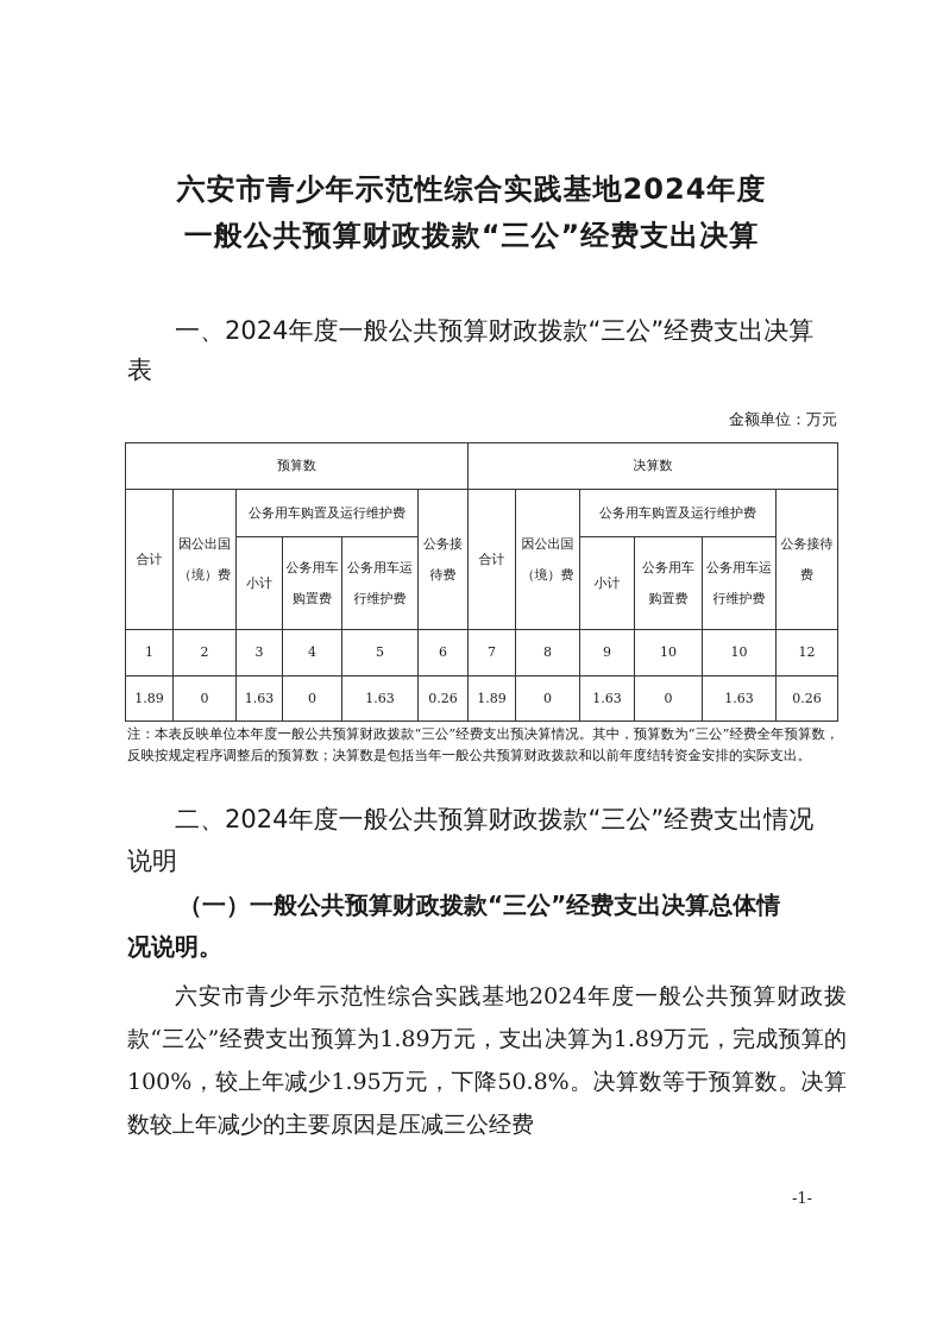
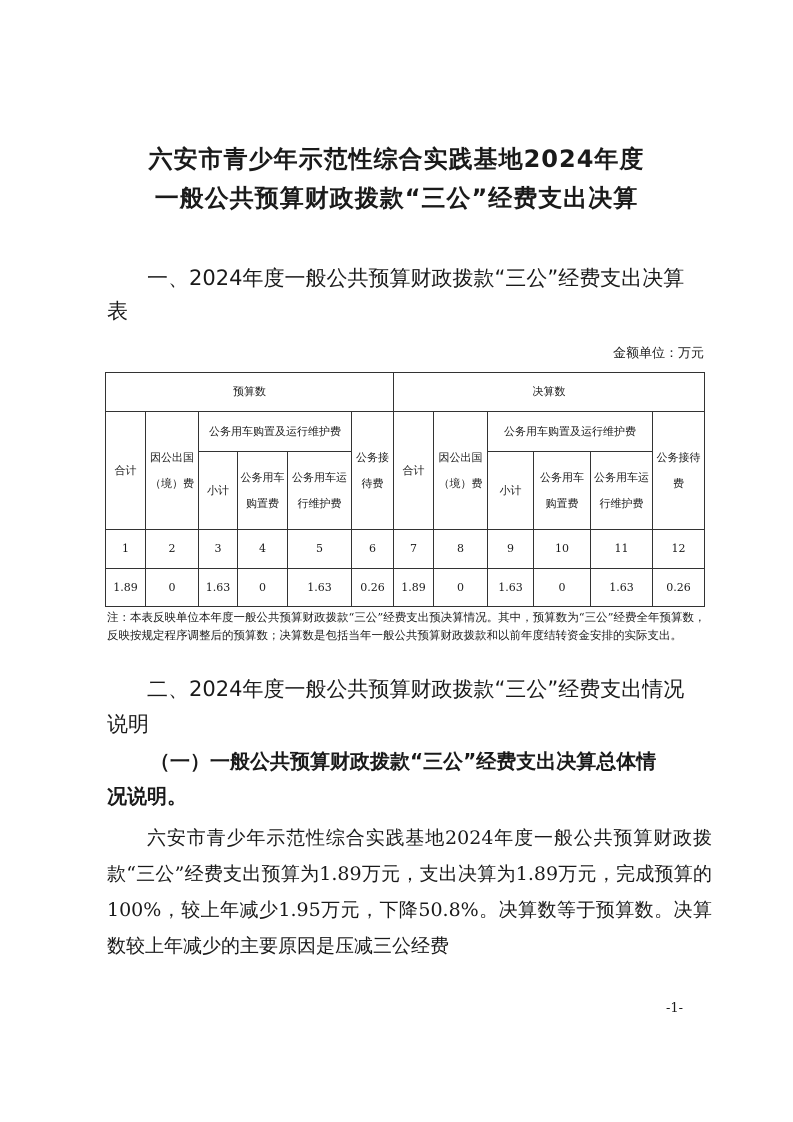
  六安市青少年示范性综合实践基地2024年度
  一般公共预算财政拨款“三公”经费支出决算
  一、2024年度一般公共预算财政拨款“三公”经费支出决算
  表
  金额单位：万元
  预算数	决算数
  合计	因公出国（境）费	公务用车购置及运行维护费	公务接待费	合计	因公出国（境）费	公务用车购置及运行维护费	公务接待费
  小计	公务用车购置费	公务用车运行维护费	小计	公务用车购置费	公务用车运行维护费
- 1	2	3	4	5	6	7	8	9	10	10	12
+ 1	2	3	4	5	6	7	8	9	10	11	12
  1.89	0	1.63	0	1.63	0.26	1.89	0	1.63	0	1.63	0.26
  注：本表反映单位本年度一般公共预算财政拨款“三公”经费支出预决算情况。其中，预算数为“三公”经费全年预算数，反映按规定程序调整后的预算数；决算数是包括当年一般公共预算财政拨款和以前年度结转资金安排的实际支出。
  二、2024年度一般公共预算财政拨款“三公”经费支出情况
  说明
  （一）一般公共预算财政拨款“三公”经费支出决算总体情
  况说明。
  六安市青少年示范性综合实践基地2024年度一般公共预算财政拨款“三公”经费支出预算为1.89万元，支出决算为1.89万元，完成预算的100%，较上年减少1.95万元，下降50.8%。决算数等于预算数。决算数较上年减少的主要原因是压减三公经费
  -1-
